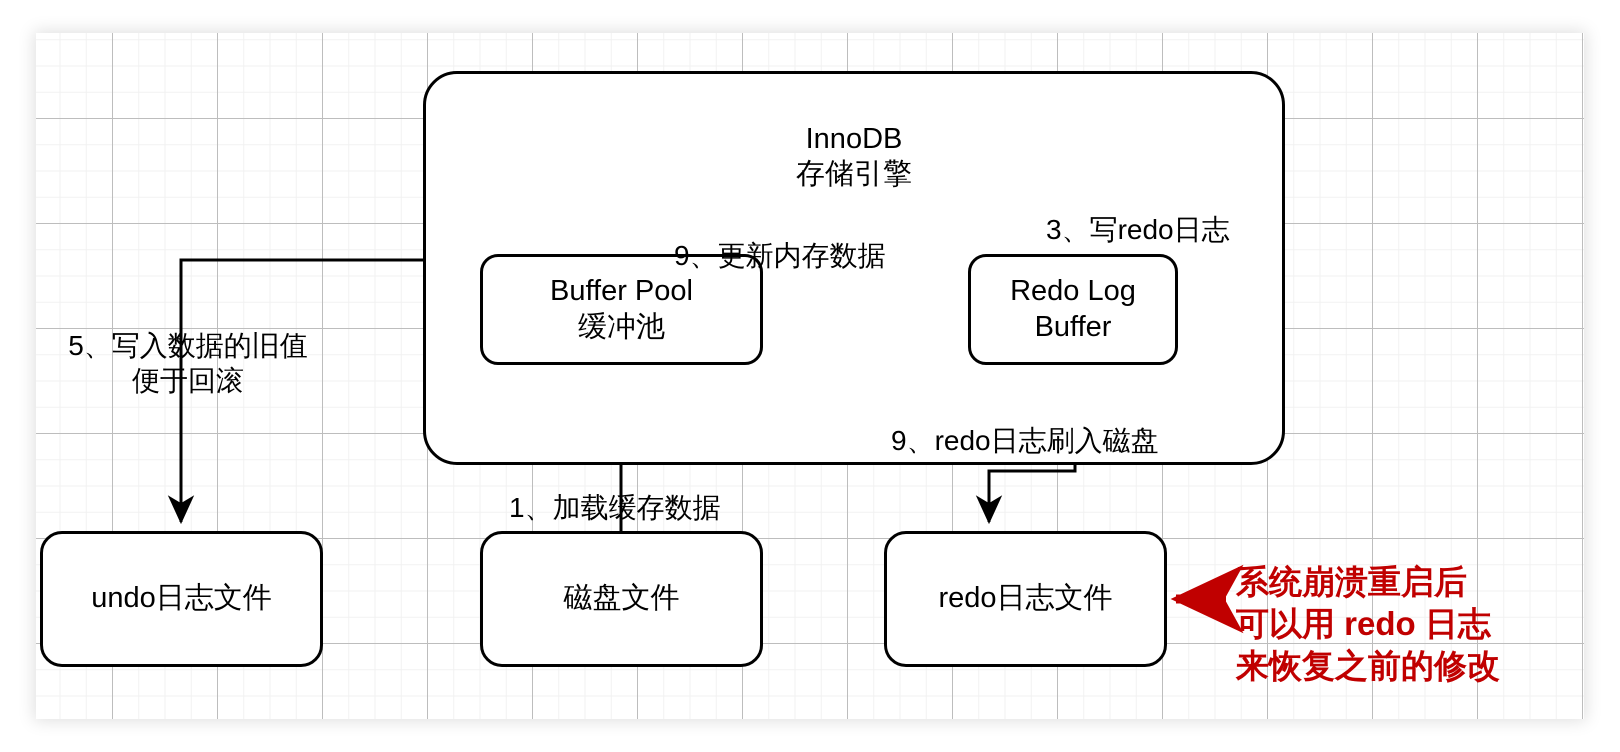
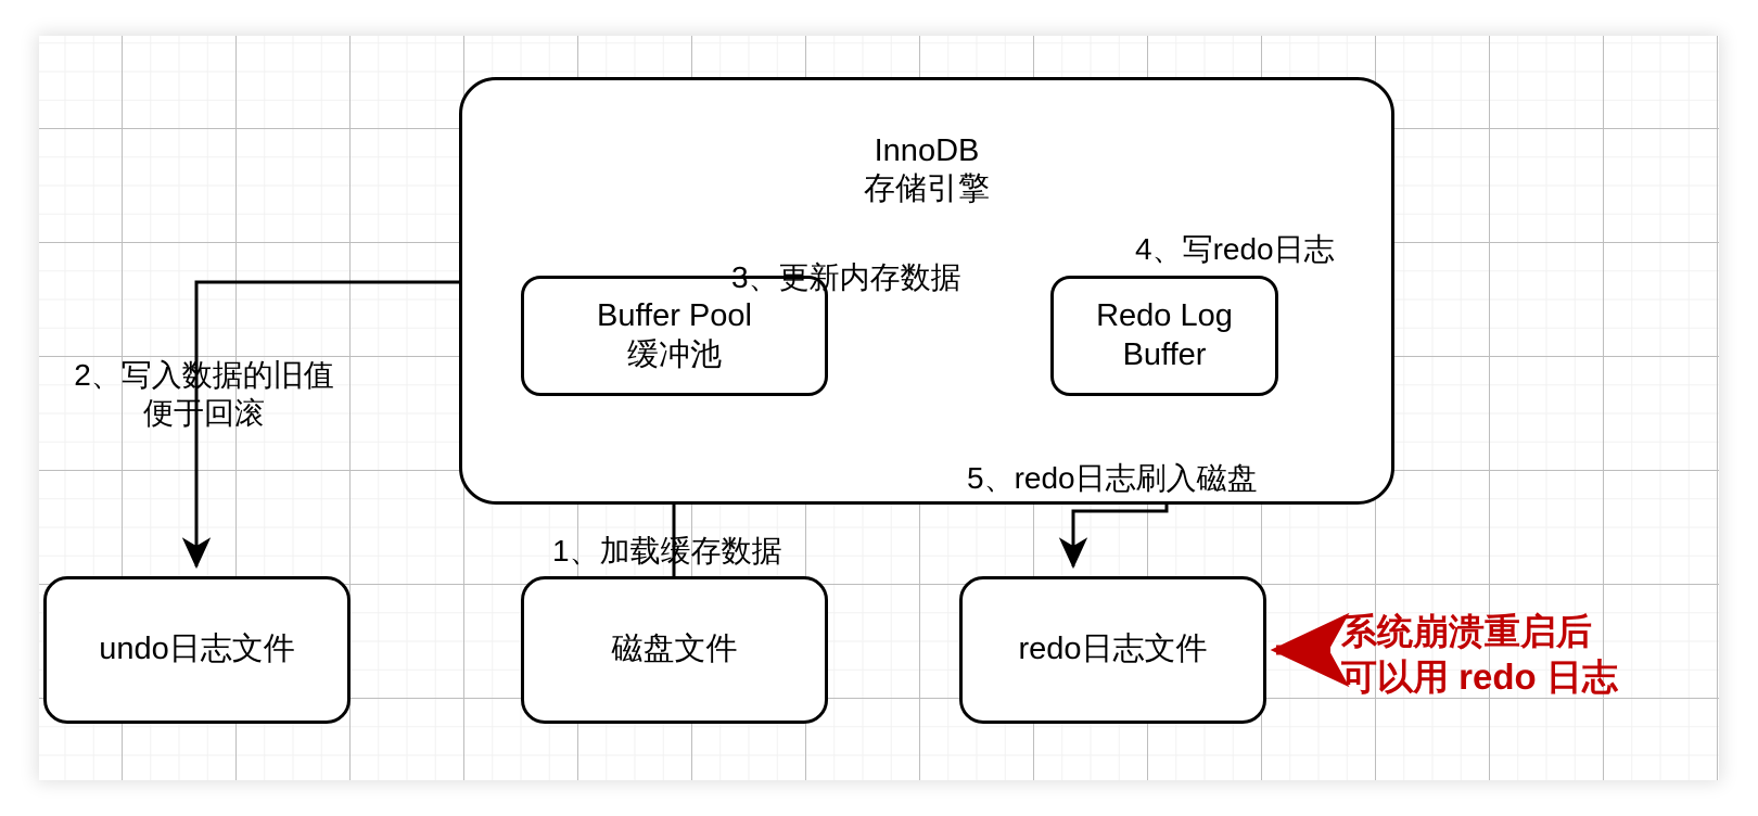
  InnoDB
  存储引擎
  Buffer Pool
  缓冲池
  Redo Log
  Buffer
  undo日志文件
  磁盘文件
  redo日志文件
  1、加载缓存数据
- 5、写入数据的旧值
+ 2、写入数据的旧值
  便于回滚
- 9、更新内存数据
+ 3、更新内存数据
- 3、写redo日志
+ 4、写redo日志
- 9、redo日志刷入磁盘
+ 5、redo日志刷入磁盘
  系统崩溃重启后
  可以用 redo 日志
- 来恢复之前的修改
